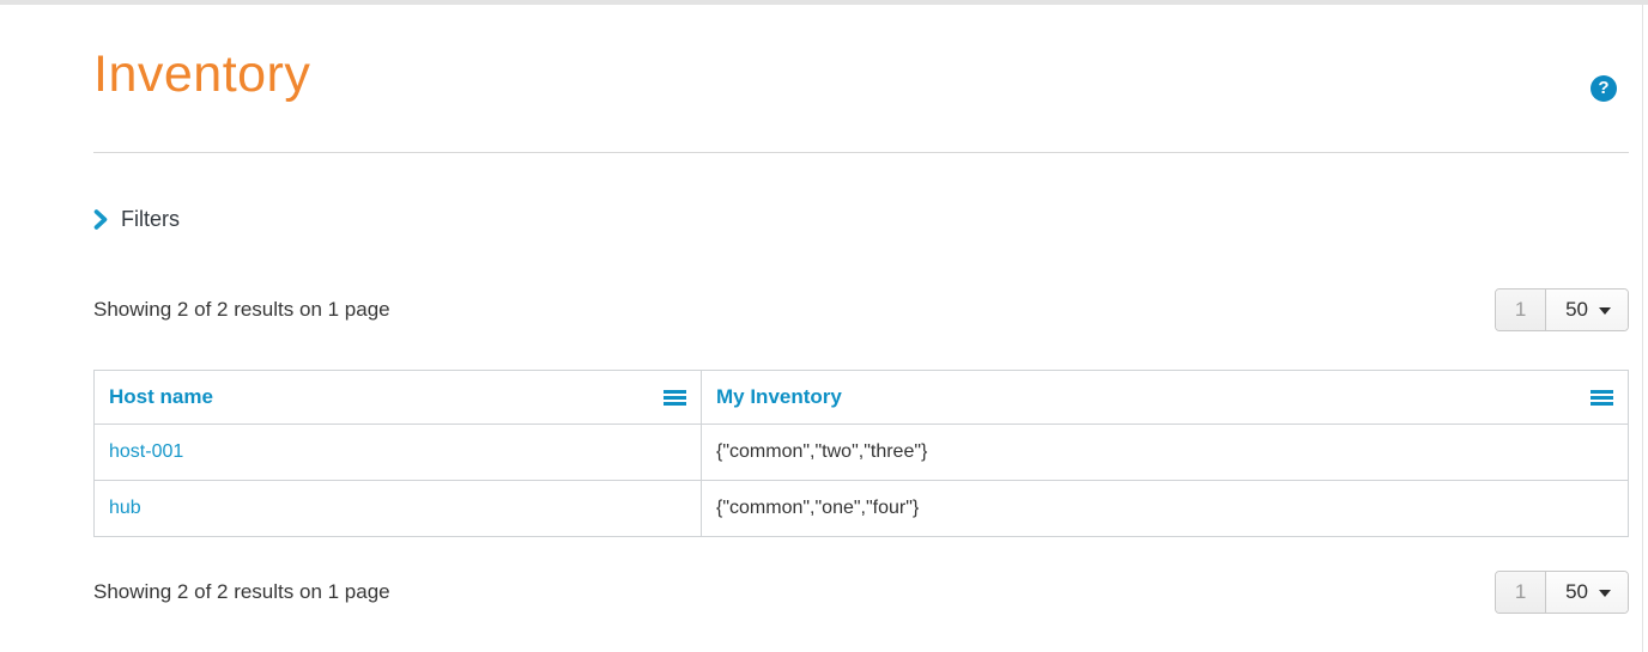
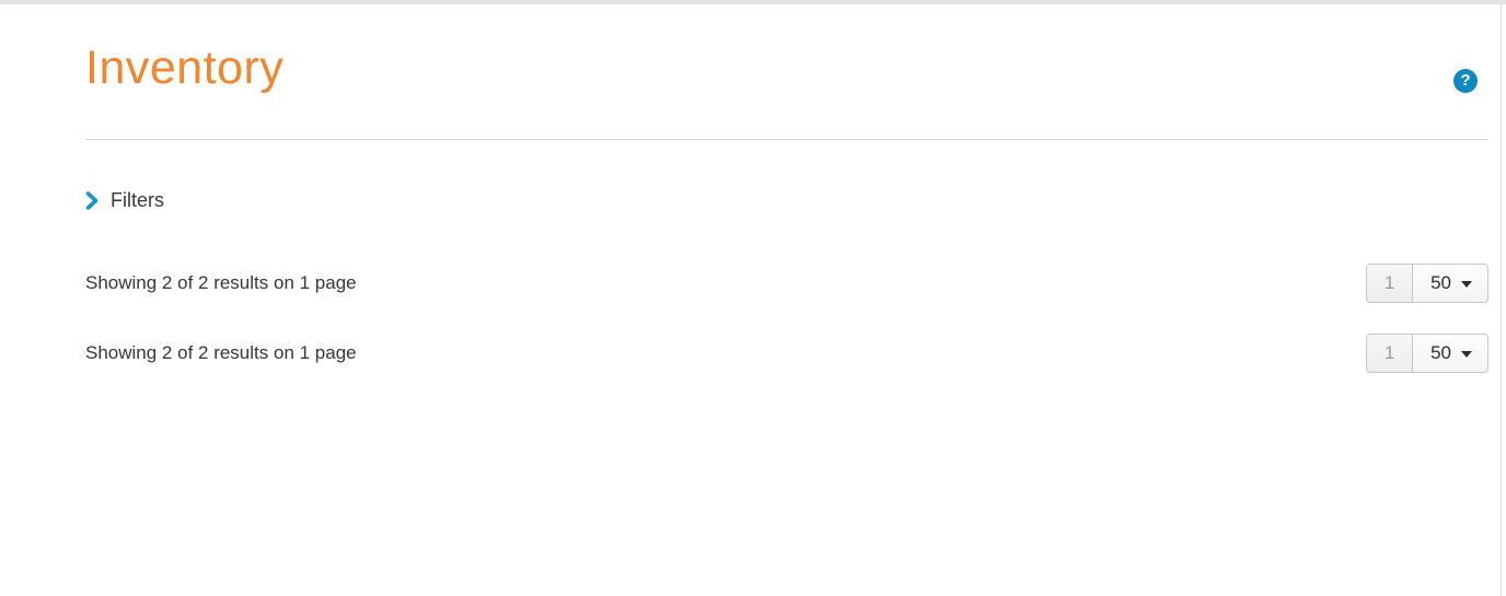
  Inventory
  ?
  Filters
  Showing 2 of 2 results on 1 page
  1
  50
- Host name	My Inventory
- host-001	{"common","two","three"}
- hub	{"common","one","four"}
  Showing 2 of 2 results on 1 page
  1
  50
